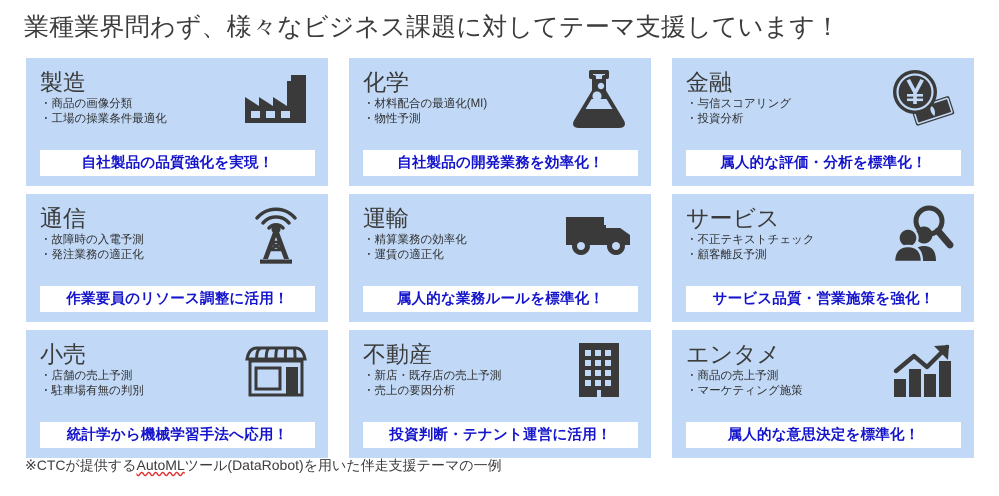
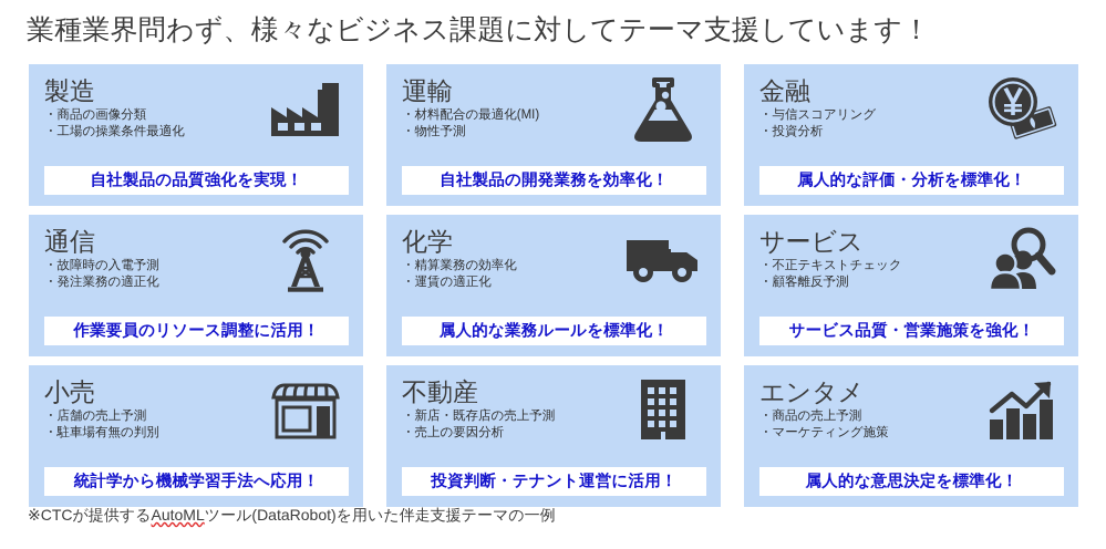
  業種業界問わず、様々なビジネス課題に対してテーマ支援しています！
  製造
  ・商品の画像分類
  ・工場の操業条件最適化
  自社製品の品質強化を実現！
- 化学
+ 運輸
  ・材料配合の最適化(MI)
  ・物性予測
  自社製品の開発業務を効率化！
  金融
  ・与信スコアリング
  ・投資分析
  属人的な評価・分析を標準化！
  通信
  ・故障時の入電予測
  ・発注業務の適正化
  作業要員のリソース調整に活用！
- 運輸
+ 化学
  ・精算業務の効率化
  ・運賃の適正化
  属人的な業務ルールを標準化！
  サービス
  ・不正テキストチェック
  ・顧客離反予測
  サービス品質・営業施策を強化！
  小売
  ・店舗の売上予測
  ・駐車場有無の判別
  統計学から機械学習手法へ応用！
  不動産
  ・新店・既存店の売上予測
  ・売上の要因分析
  投資判断・テナント運営に活用！
  エンタメ
  ・商品の売上予測
  ・マーケティング施策
  属人的な意思決定を標準化！
  ※CTCが提供するAutoMLツール(DataRobot)を用いた伴走支援テーマの一例
